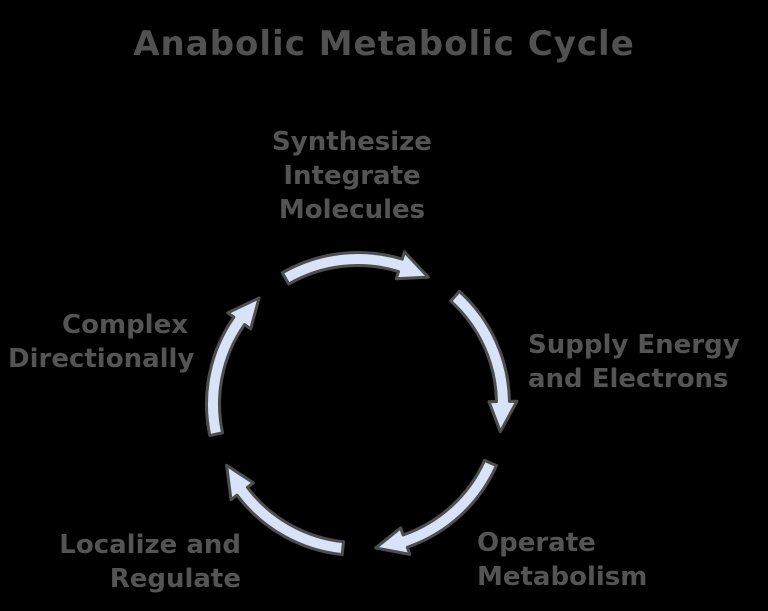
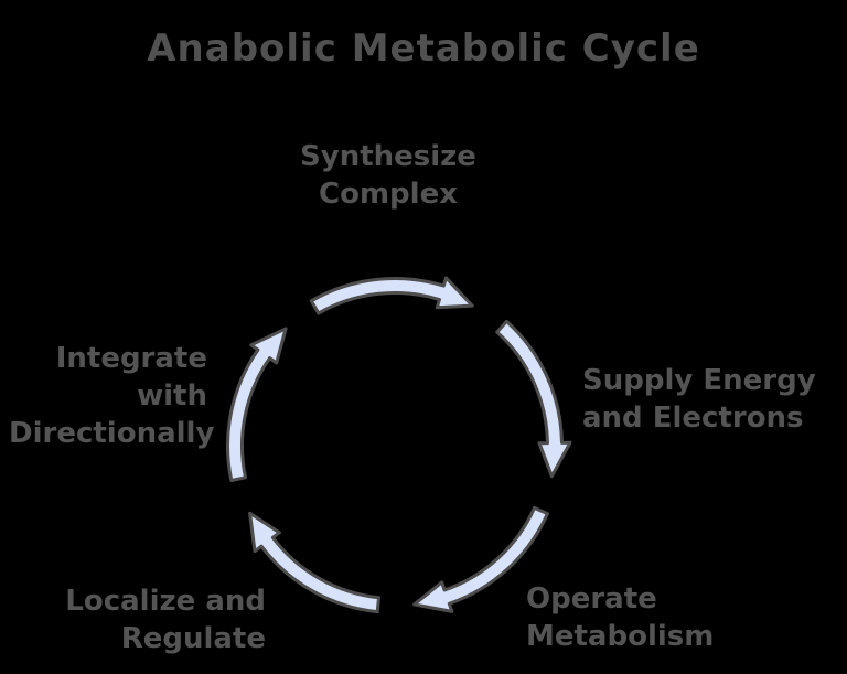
  Anabolic Metabolic Cycle
  Synthesize
- Integrate
+ Complex
- Molecules
  Supply Energy
  and Electrons
  Operate
  Metabolism
  Localize and
  Regulate
- Complex
+ Integrate
+ with
  Directionally
